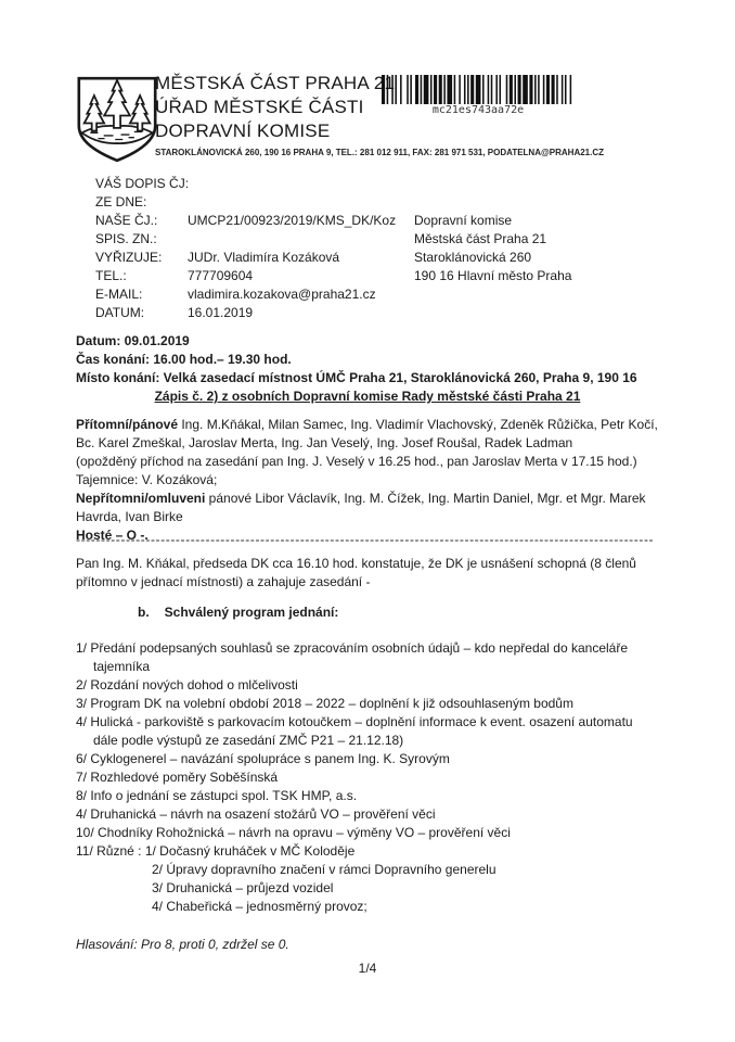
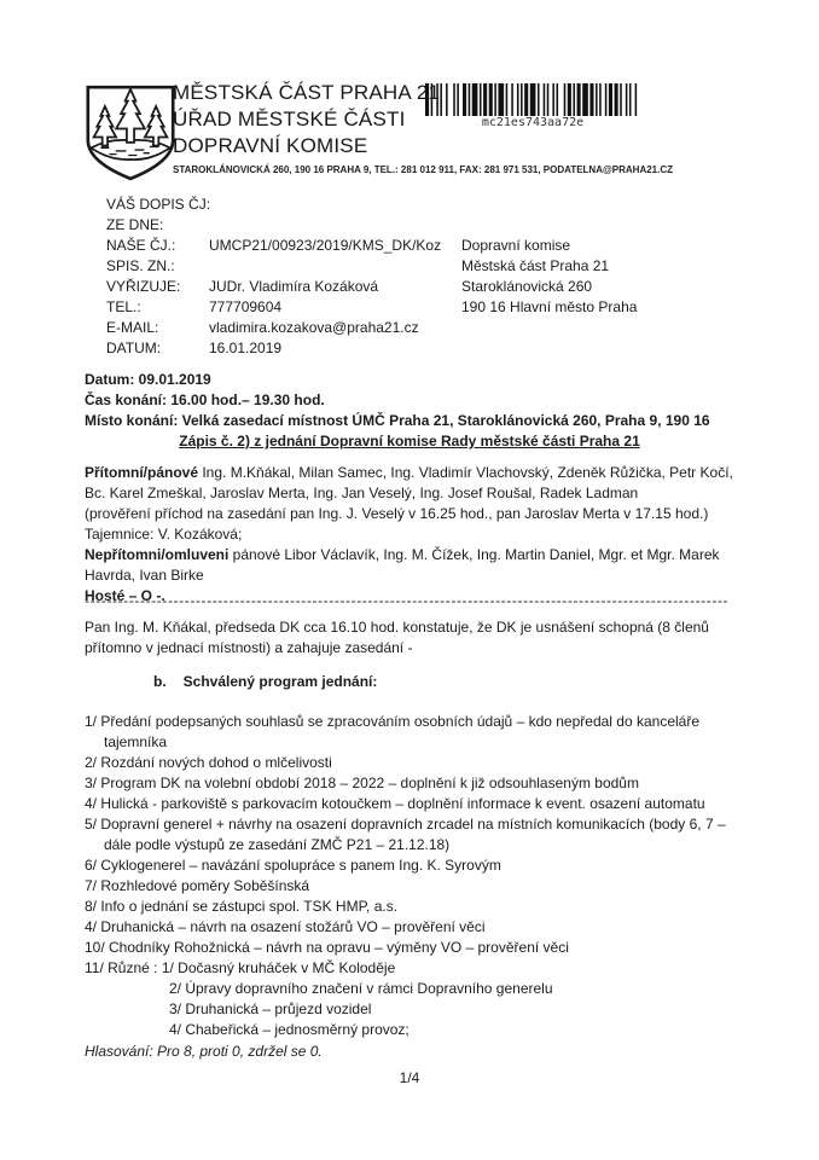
  MĚSTSKÁ ČÁST PRAHA 21
  ÚŘAD MĚSTSKÉ ČÁSTI
  DOPRAVNÍ KOMISE
  STAROKLÁNOVICKÁ 260, 190 16 PRAHA 9, TEL.: 281 012 911, FAX: 281 971 531, PODATELNA@PRAHA21.CZ
  mc21es743aa72e
  VÁŠ DOPIS ČJ:
  ZE DNE:
  NAŠE ČJ.:
  UMCP21/00923/2019/KMS_DK/Koz
  SPIS. ZN.:
  VYŘIZUJE:
  JUDr. Vladimíra Kozáková
  TEL.:
  777709604
  E-MAIL:
  vladimira.kozakova@praha21.cz
  DATUM:
  16.01.2019
  Dopravní komise
  Městská část Praha 21
  Staroklánovická 260
  190 16 Hlavní město Praha
  Datum: 09.01.2019
  Čas konání: 16.00 hod.– 19.30 hod.
  Místo konání: Velká zasedací místnost ÚMČ Praha 21, Staroklánovická 260, Praha 9, 190 16
- Zápis č. 2) z osobních Dopravní komise Rady městské části Praha 21
+ Zápis č. 2) z jednání Dopravní komise Rady městské části Praha 21
  Přítomní/pánové Ing. M.Kňákal, Milan Samec, Ing. Vladimír Vlachovský, Zdeněk Růžička, Petr Kočí,
  Bc. Karel Zmeškal, Jaroslav Merta, Ing. Jan Veselý, Ing. Josef Roušal, Radek Ladman
- (opožděný příchod na zasedání pan Ing. J. Veselý v 16.25 hod., pan Jaroslav Merta v 17.15 hod.)
+ (prověření příchod na zasedání pan Ing. J. Veselý v 16.25 hod., pan Jaroslav Merta v 17.15 hod.)
  Tajemnice: V. Kozáková;
  Nepřítomni/omluveni pánové Libor Václavík, Ing. M. Čížek, Ing. Martin Daniel, Mgr. et Mgr. Marek
  Havrda, Ivan Birke
  Hosté – O -.
  --------------------------------------------------------------------------------------------------------------------
  Pan Ing. M. Kňákal, předseda DK cca 16.10 hod. konstatuje, že DK je usnášení schopná (8 členů
  přítomno v jednací místnosti) a zahajuje zasedání -
  b. Schválený program jednání:
  1/ Předání podepsaných souhlasů se zpracováním osobních údajů – kdo nepředal do kanceláře
  tajemníka
  2/ Rozdání nových dohod o mlčelivosti
  3/ Program DK na volební období 2018 – 2022 – doplnění k již odsouhlaseným bodům
  4/ Hulická - parkoviště s parkovacím kotoučkem – doplnění informace k event. osazení automatu
+ 5/ Dopravní generel + návrhy na osazení dopravních zrcadel na místních komunikacích (body 6, 7 –
  dále podle výstupů ze zasedání ZMČ P21 – 21.12.18)
  6/ Cyklogenerel – navázání spolupráce s panem Ing. K. Syrovým
  7/ Rozhledové poměry Soběšínská
  8/ Info o jednání se zástupci spol. TSK HMP, a.s.
  4/ Druhanická – návrh na osazení stožárů VO – prověření věci
  10/ Chodníky Rohožnická – návrh na opravu – výměny VO – prověření věci
  11/ Různé : 1/ Dočasný kruháček v MČ Koloděje
  2/ Úpravy dopravního značení v rámci Dopravního generelu
  3/ Druhanická – průjezd vozidel
  4/ Chabeřická – jednosměrný provoz;
  Hlasování: Pro 8, proti 0, zdržel se 0.
  1/4
